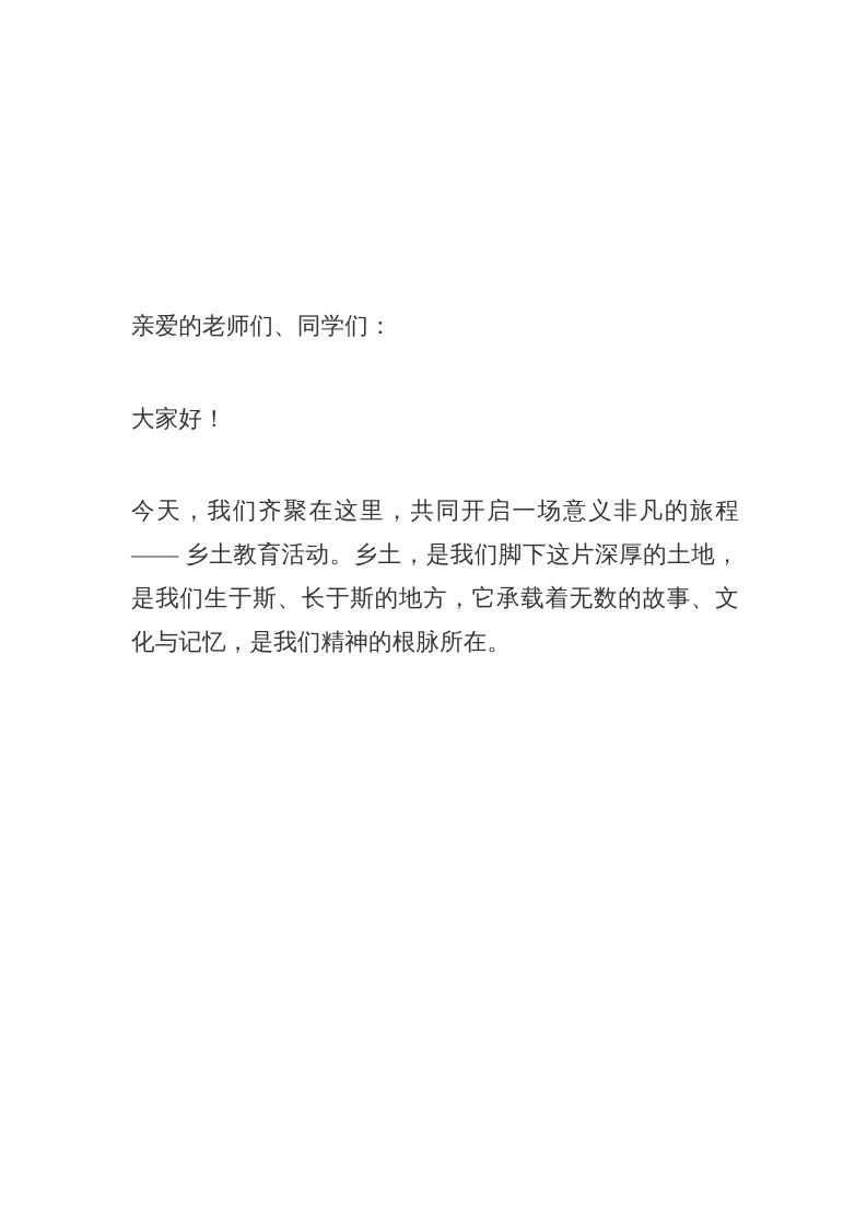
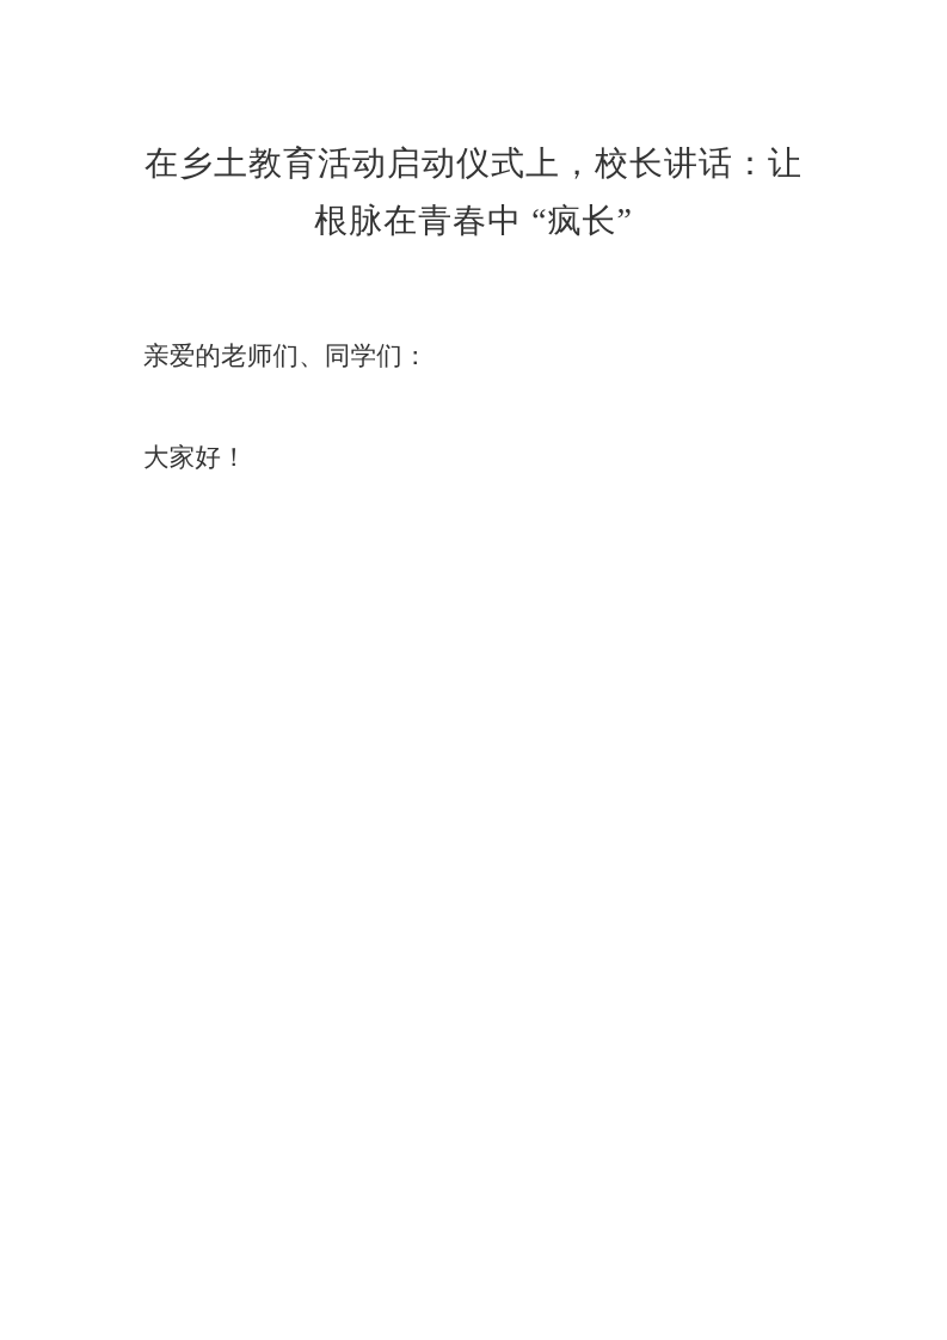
+ 在乡土教育活动启动仪式上，校长讲话：让根脉在青春中 “疯长”
  亲爱的老师们、同学们：
  大家好！
- 今天，我们齐聚在这里，共同开启一场意义非凡的旅程 —— 乡土教育活动。乡土，是我们脚下这片深厚的土地，是我们生于斯、长于斯的地方，它承载着无数的故事、文化与记忆，是我们精神的根脉所在。
